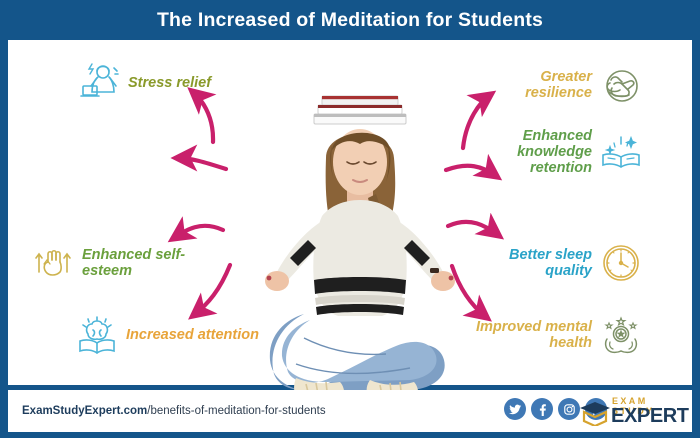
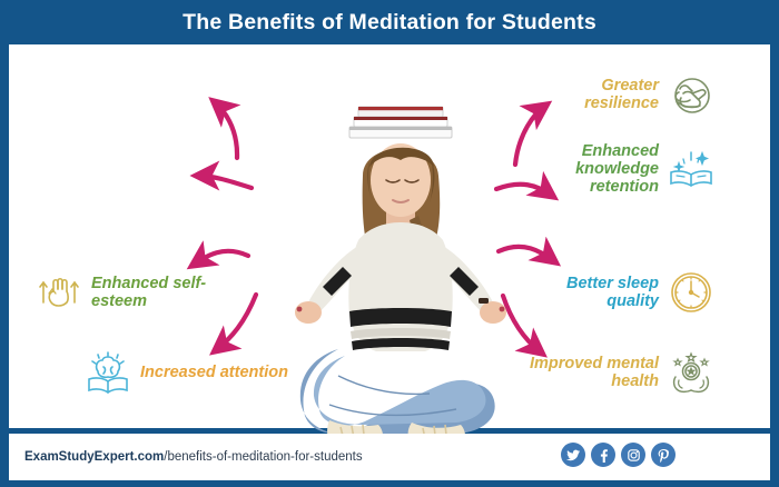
- The Increased of Meditation for Students
+ The Benefits of Meditation for Students
- Stress relief
  Enhanced self-esteem
  Increased attention
  Greater resilience
  Enhanced knowledge retention
  Better sleep quality
  Improved mental health
  ExamStudyExpert.com/benefits-of-meditation-for-students
- EXAM STUDY
- EXPERT
